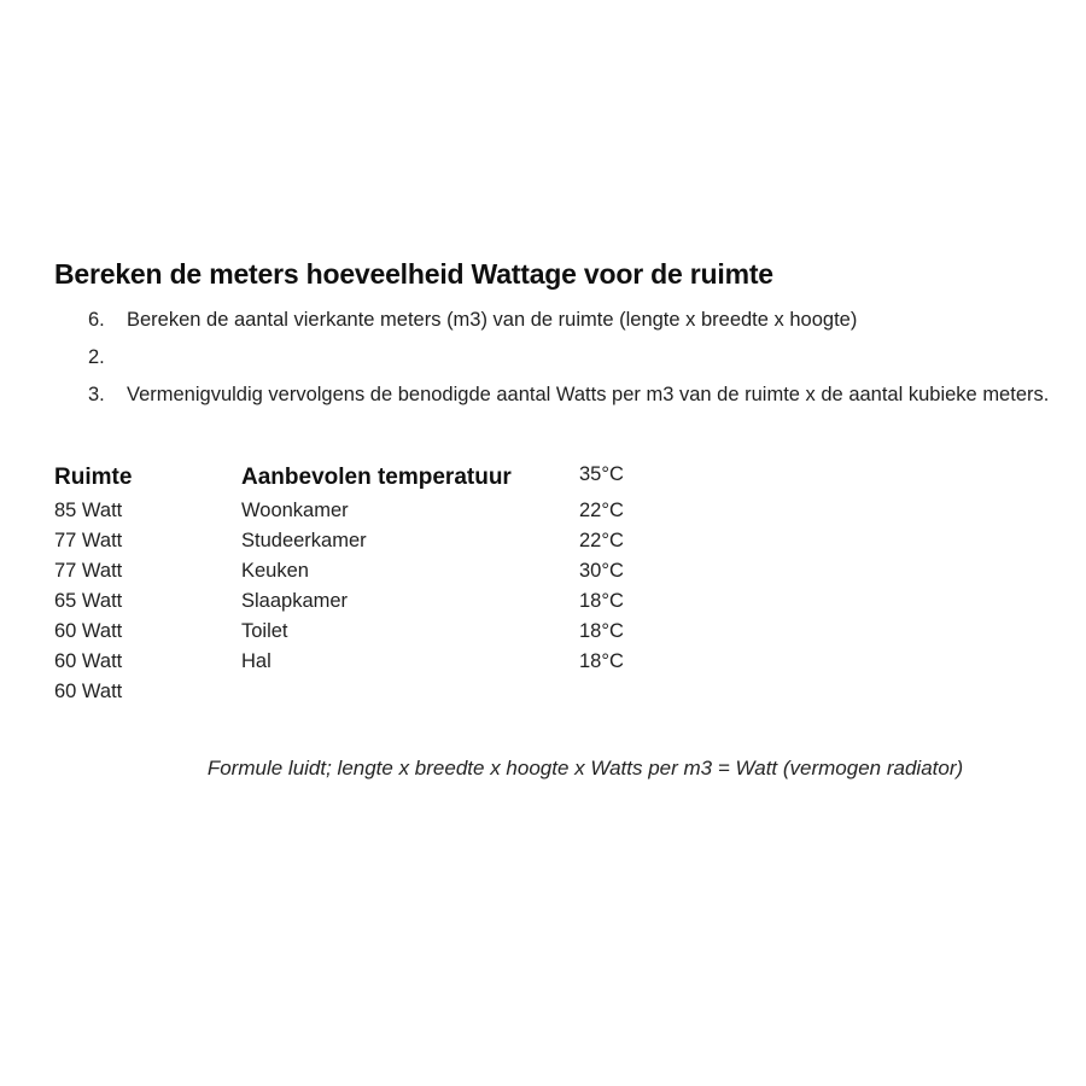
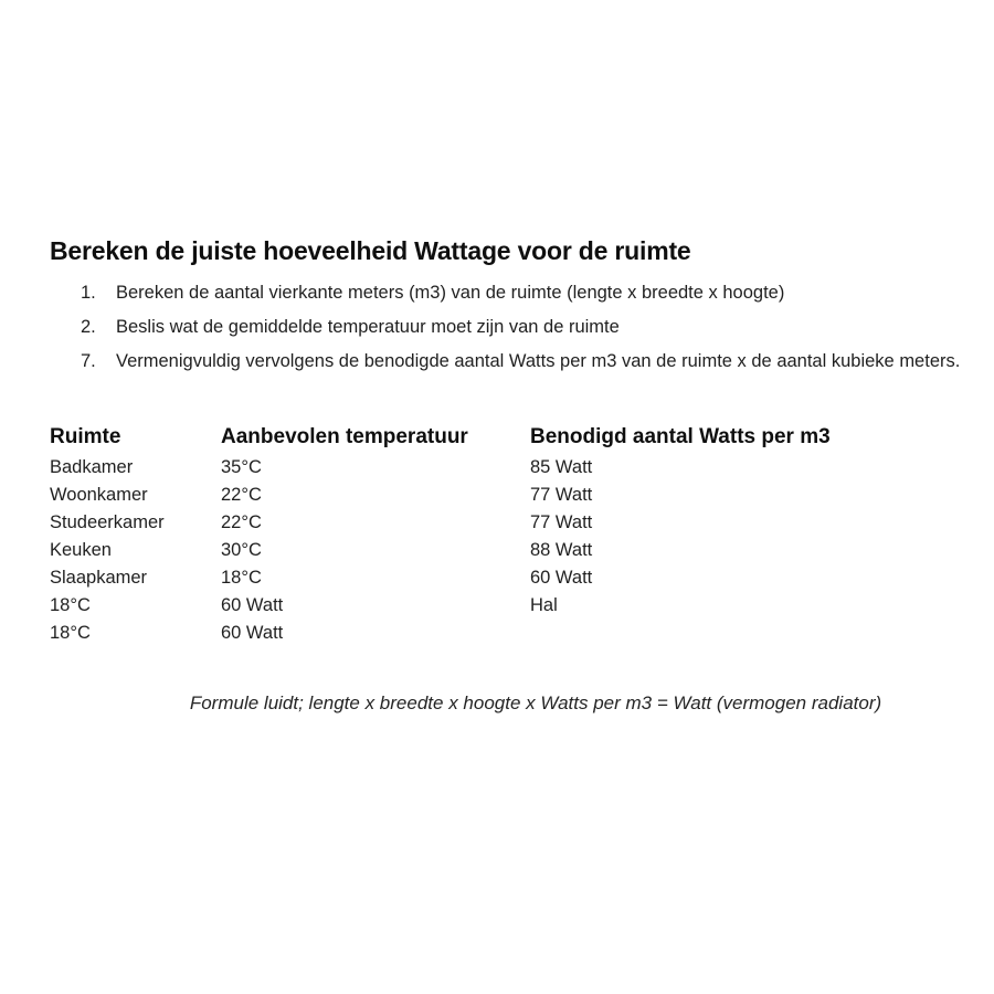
- Bereken de meters hoeveelheid Wattage voor de ruimte
+ Bereken de juiste hoeveelheid Wattage voor de ruimte
- 6.
+ 1.
  Bereken de aantal vierkante meters (m3) van de ruimte (lengte x breedte x hoogte)
  2.
+ Beslis wat de gemiddelde temperatuur moet zijn van de ruimte
- 3.
+ 7.
  Vermenigvuldig vervolgens de benodigde aantal Watts per m3 van de ruimte x de aantal kubieke meters.
  Ruimte
  Aanbevolen temperatuur
+ Benodigd aantal Watts per m3
+ Badkamer
  35°C
  85 Watt
  Woonkamer
  22°C
  77 Watt
  Studeerkamer
  22°C
  77 Watt
  Keuken
  30°C
- 65 Watt
+ 88 Watt
  Slaapkamer
  18°C
  60 Watt
- Toilet
  18°C
  60 Watt
  Hal
  18°C
  60 Watt
  Formule luidt; lengte x breedte x hoogte x Watts per m3 = Watt (vermogen radiator)
